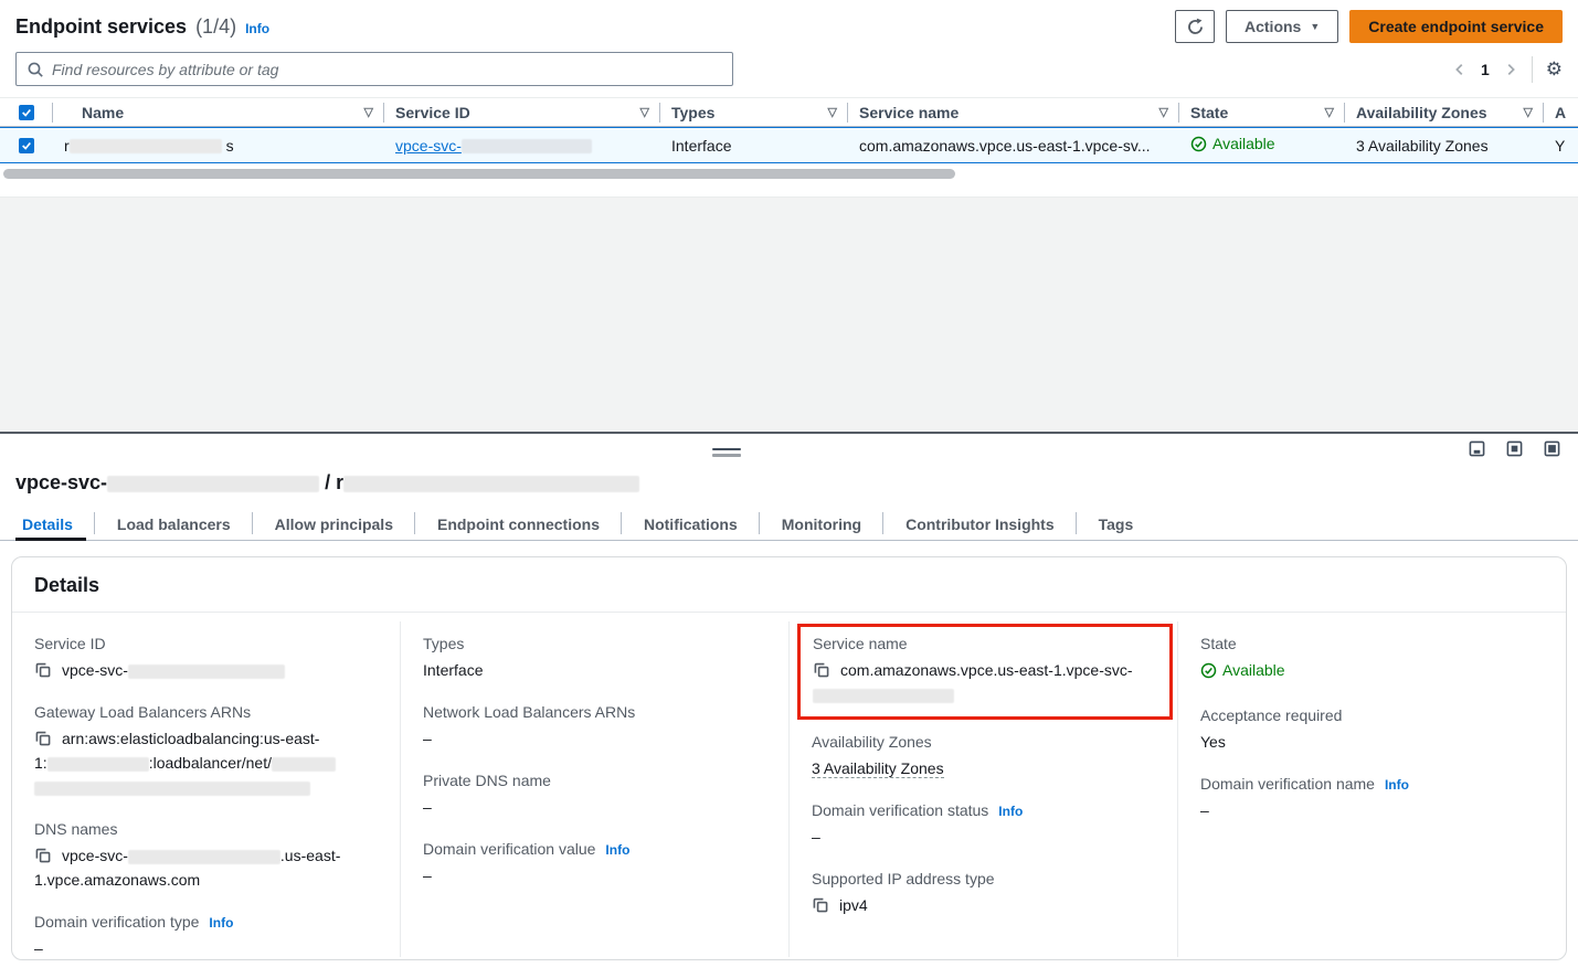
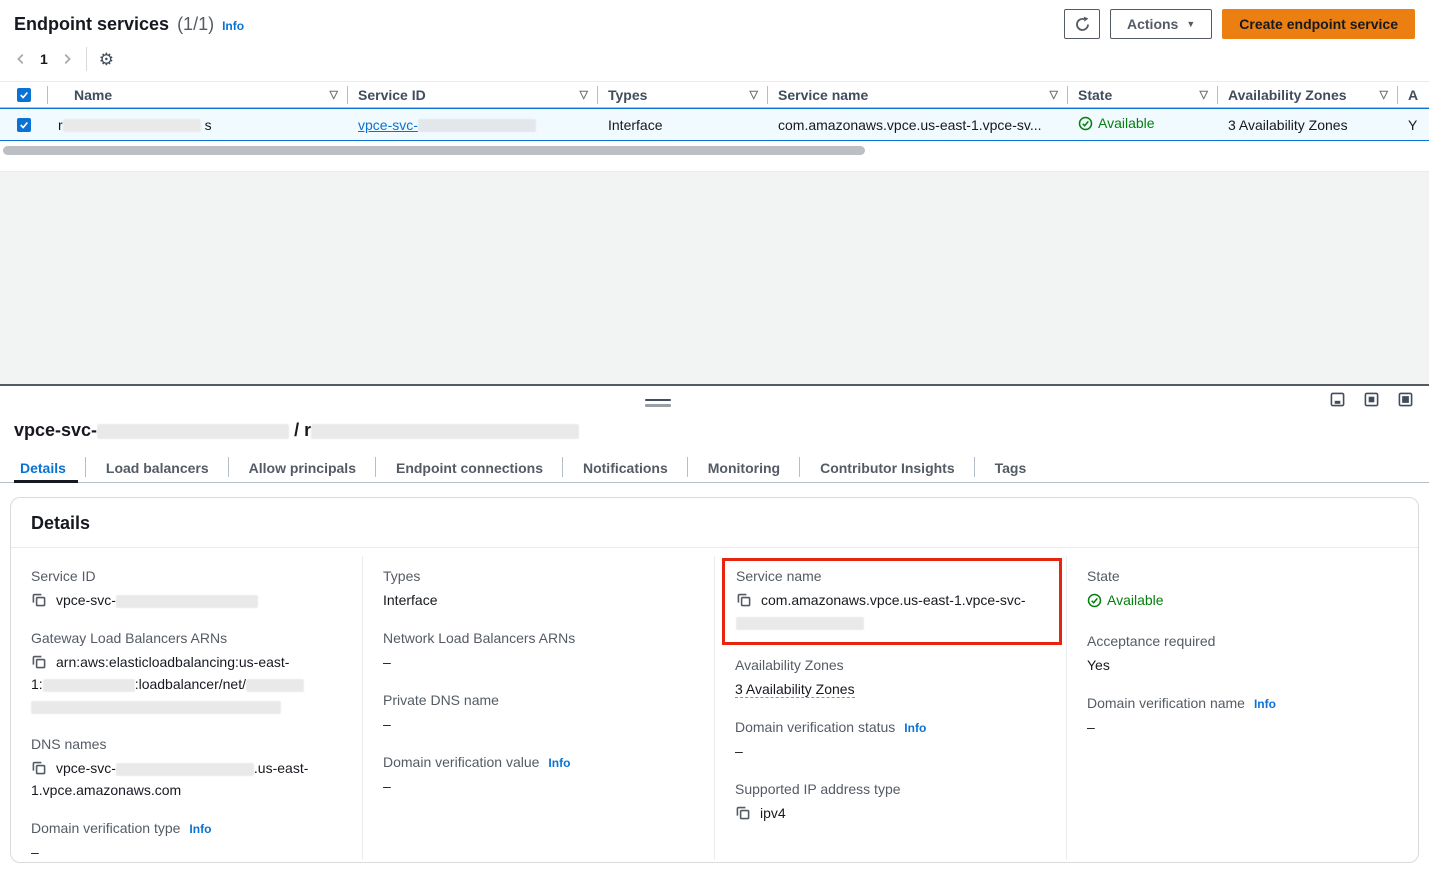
  Endpoint services
- (1/4)
+ (1/1)
  Info
  Actions
  ▼
  Create endpoint service
- Find resources by attribute or tag
  1
  ⚙
  Name
  ▽
  Service ID
  ▽
  Types
  ▽
  Service name
  ▽
  State
  ▽
  Availability Zones
  ▽
  A
  r s
  vpce-svc-
  Interface
  com.amazonaws.vpce.us-east-1.vpce-sv...
  Available
  3 Availability Zones
  Y
  vpce-svc- / r
  Details
  Load balancers
  Allow principals
  Endpoint connections
  Notifications
  Monitoring
  Contributor Insights
  Tags
  Details
  Service ID
  vpce-svc-
  Gateway Load Balancers ARNs
  arn:aws:elasticloadbalancing:us-east-
  1: :loadbalancer/net/
  DNS names
  vpce-svc- .us-east-
  1.vpce.amazonaws.com
  Domain verification type
  Info
  –
  Types
  Interface
  Network Load Balancers ARNs
  –
  Private DNS name
  –
  Domain verification value
  Info
  –
  Service name
  com.amazonaws.vpce.us-east-1.vpce-svc-
  Availability Zones
  3 Availability Zones
  Domain verification status
  Info
  –
  Supported IP address type
  ipv4
  State
  Available
  Acceptance required
  Yes
  Domain verification name
  Info
  –
